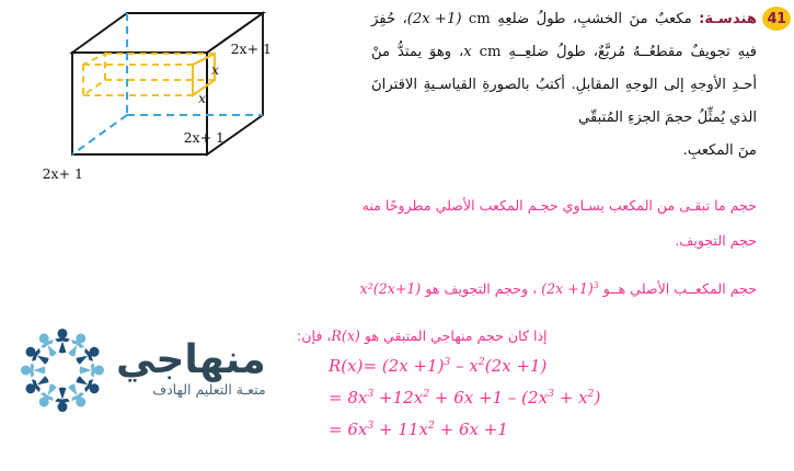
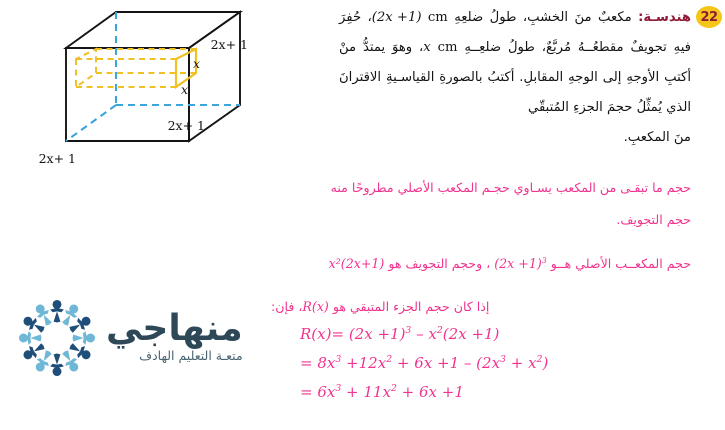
- 41
+ 22
- هندسـة: مكعبٌ منَ الخشبِ، طولُ ضلعِهِ cm (2x +1)، حُفِرَ فيهِ تجويفٌ مقطعُــهُ مُربَّعٌ، طولُ ضلعِــهِ cm x، وهوَ يمتدُّ منْ أحـدِ الأوجهِ إلى الوجهِ المقابلِ. أكتبُ بالصورةِ القياسـيةِ الاقترانَ الذي يُمثِّلُ حجمَ الجزءِ المُتبقّي
+ هندسـة: مكعبٌ منَ الخشبِ، طولُ ضلعِهِ cm (2x +1)، حُفِرَ فيهِ تجويفٌ مقطعُــهُ مُربَّعٌ، طولُ ضلعِــهِ cm x، وهوَ يمتدُّ منْ أكتبِ الأوجهِ إلى الوجهِ المقابلِ. أكتبُ بالصورةِ القياسـيةِ الاقترانَ الذي يُمثِّلُ حجمَ الجزءِ المُتبقّي
  منَ المكعبِ.
  2x+ 1
  2x+ 1
  2x+ 1
  x
  x
  حجم ما تبقـى من المكعب يسـاوي حجـم المكعب الأصلي مطروحًا منه
  حجم التجويف.
  حجم المكعــب الأصلي هــو (2x +1)3 ، وحجم التجويف هو x²(2x+1)
- إذا كان حجم منهاجي المتبقي هو R(x)، فإن:
+ إذا كان حجم الجزء المتبقي هو R(x)، فإن:
  R(x)= (2x +1)3 – x2(2x +1)
  = 8x3 +12x2 + 6x +1 – (2x3 + x2)
  = 6x3 + 11x2 + 6x +1
  منهاجي
  متعـة التعليم الهادف
